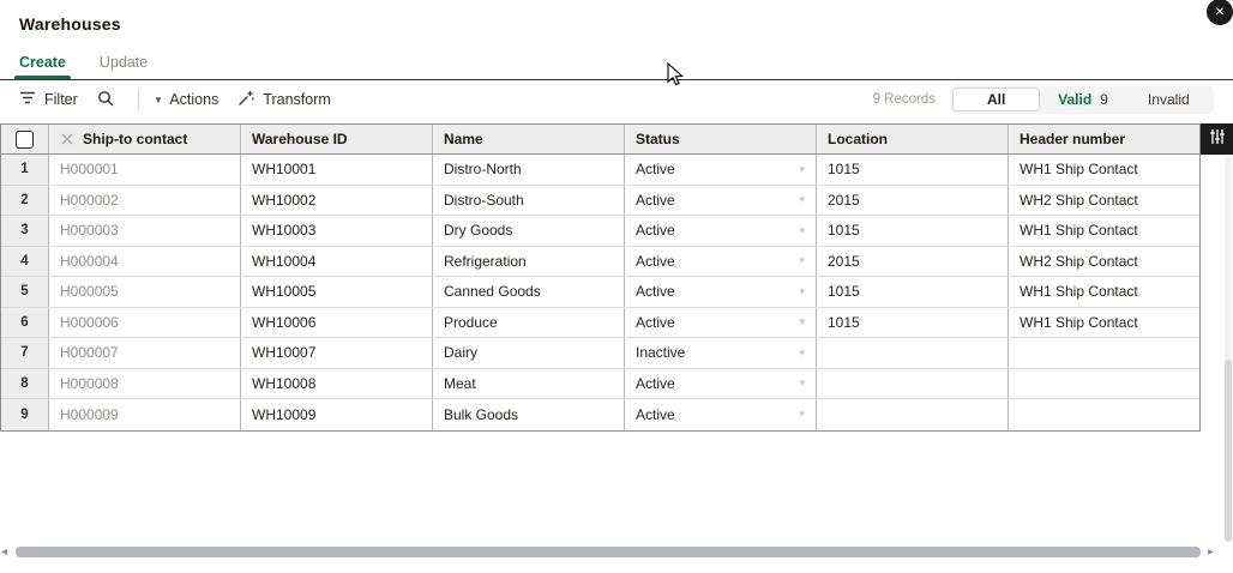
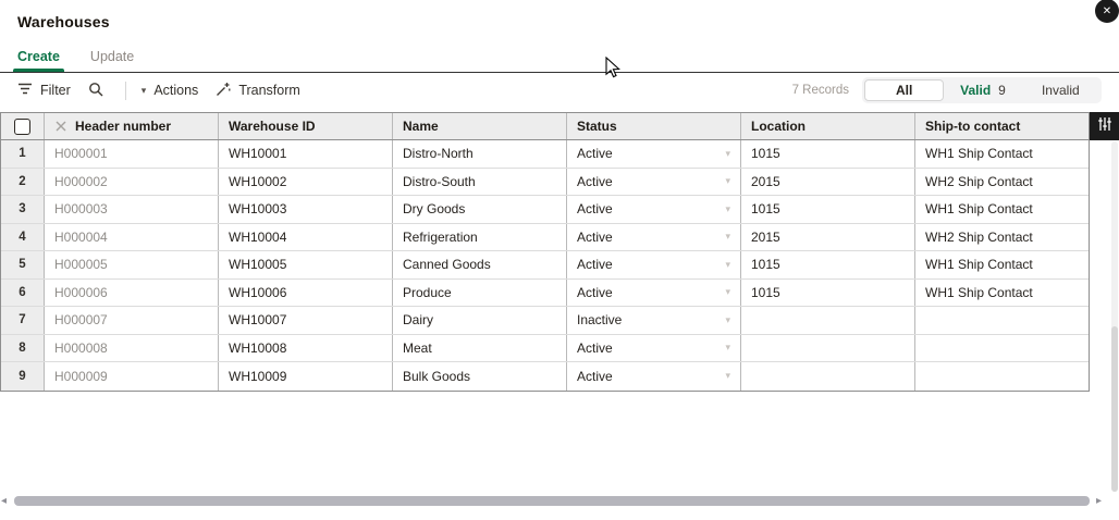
  Warehouses
  ✕
  Create
  Update
  Filter
  ▾
  Actions
  Transform
- 9 Records
+ 7 Records
  All
  Valid
  9
  Invalid
- Ship-to contact
+ Header number
  Warehouse ID
  Name
  Status
  Location
- Header number
+ Ship-to contact
  1
  H000001
  WH10001
  Distro-North
  Active
  ▾
  1015
  WH1 Ship Contact
  2
  H000002
  WH10002
  Distro-South
  Active
  ▾
  2015
  WH2 Ship Contact
  3
  H000003
  WH10003
  Dry Goods
  Active
  ▾
  1015
  WH1 Ship Contact
  4
  H000004
  WH10004
  Refrigeration
  Active
  ▾
  2015
  WH2 Ship Contact
  5
  H000005
  WH10005
  Canned Goods
  Active
  ▾
  1015
  WH1 Ship Contact
  6
  H000006
  WH10006
  Produce
  Active
  ▾
  1015
  WH1 Ship Contact
  7
  H000007
  WH10007
  Dairy
  Inactive
  ▾
  8
  H000008
  WH10008
  Meat
  Active
  ▾
  9
  H000009
  WH10009
  Bulk Goods
  Active
  ▾
  ◂
  ▸
